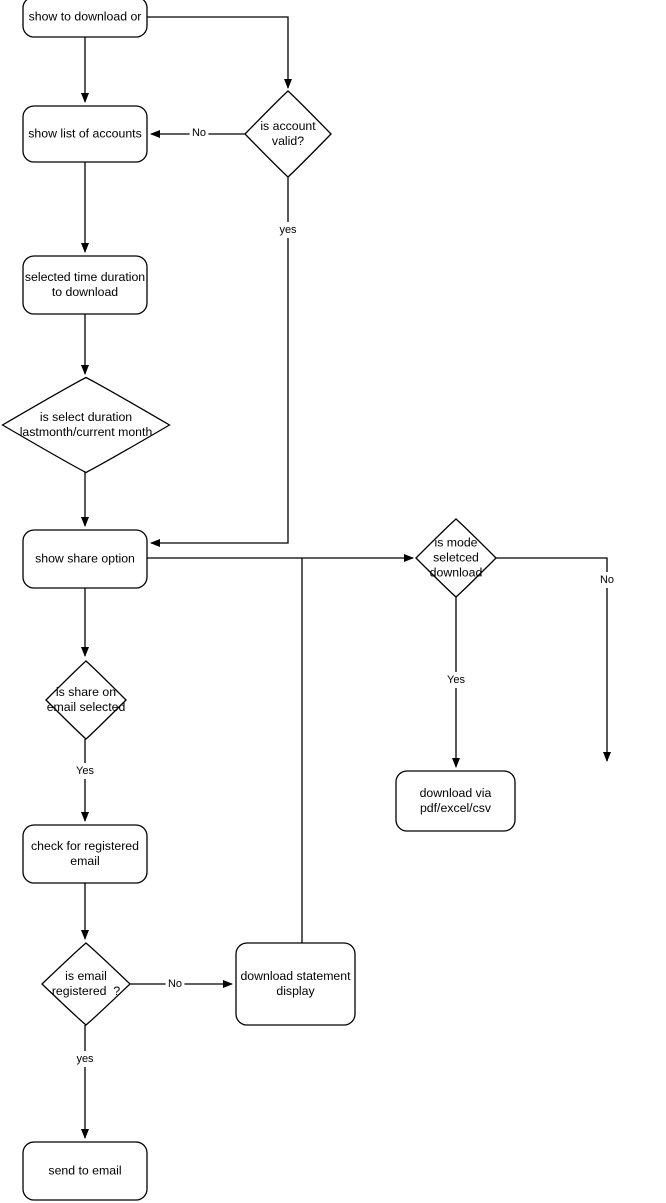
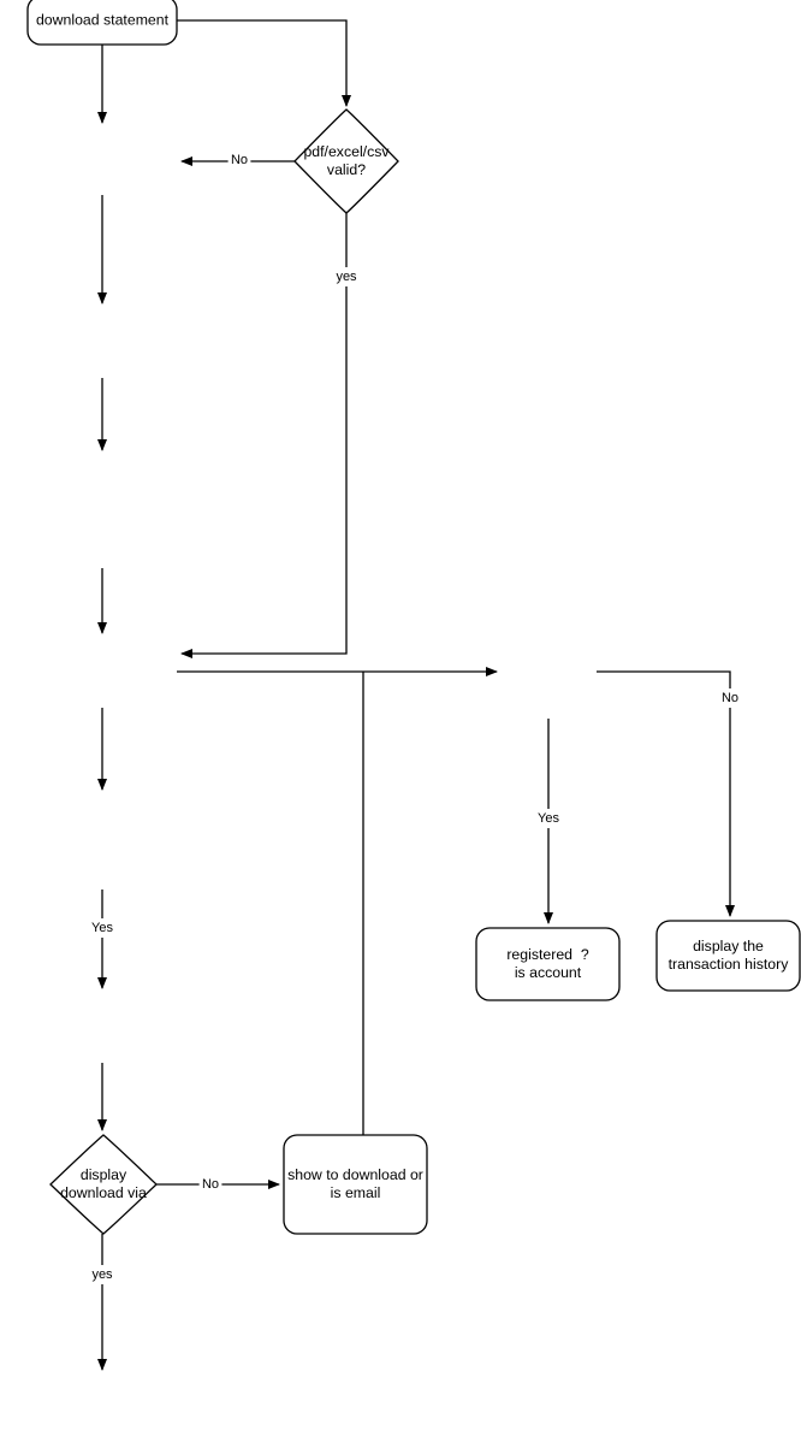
  No
  yes
  Yes
  No
  yes
  Yes
  No
- show to download or
+ download statement
- is account
+ pdf/excel/csv
  valid?
- show list of accounts
- selected time duration
- to download
- is select duration
- lastmonth/current month
- show share option
- is share on
- email selected
- check for registered
- email
- is email
+ display
- registered ?
+ download via
- send to email
- download statement
+ show to download or
- display
+ is email
- is mode
- seletced
- download
- download via
+ registered ?
- pdf/excel/csv
+ is account
+ display the
+ transaction history
